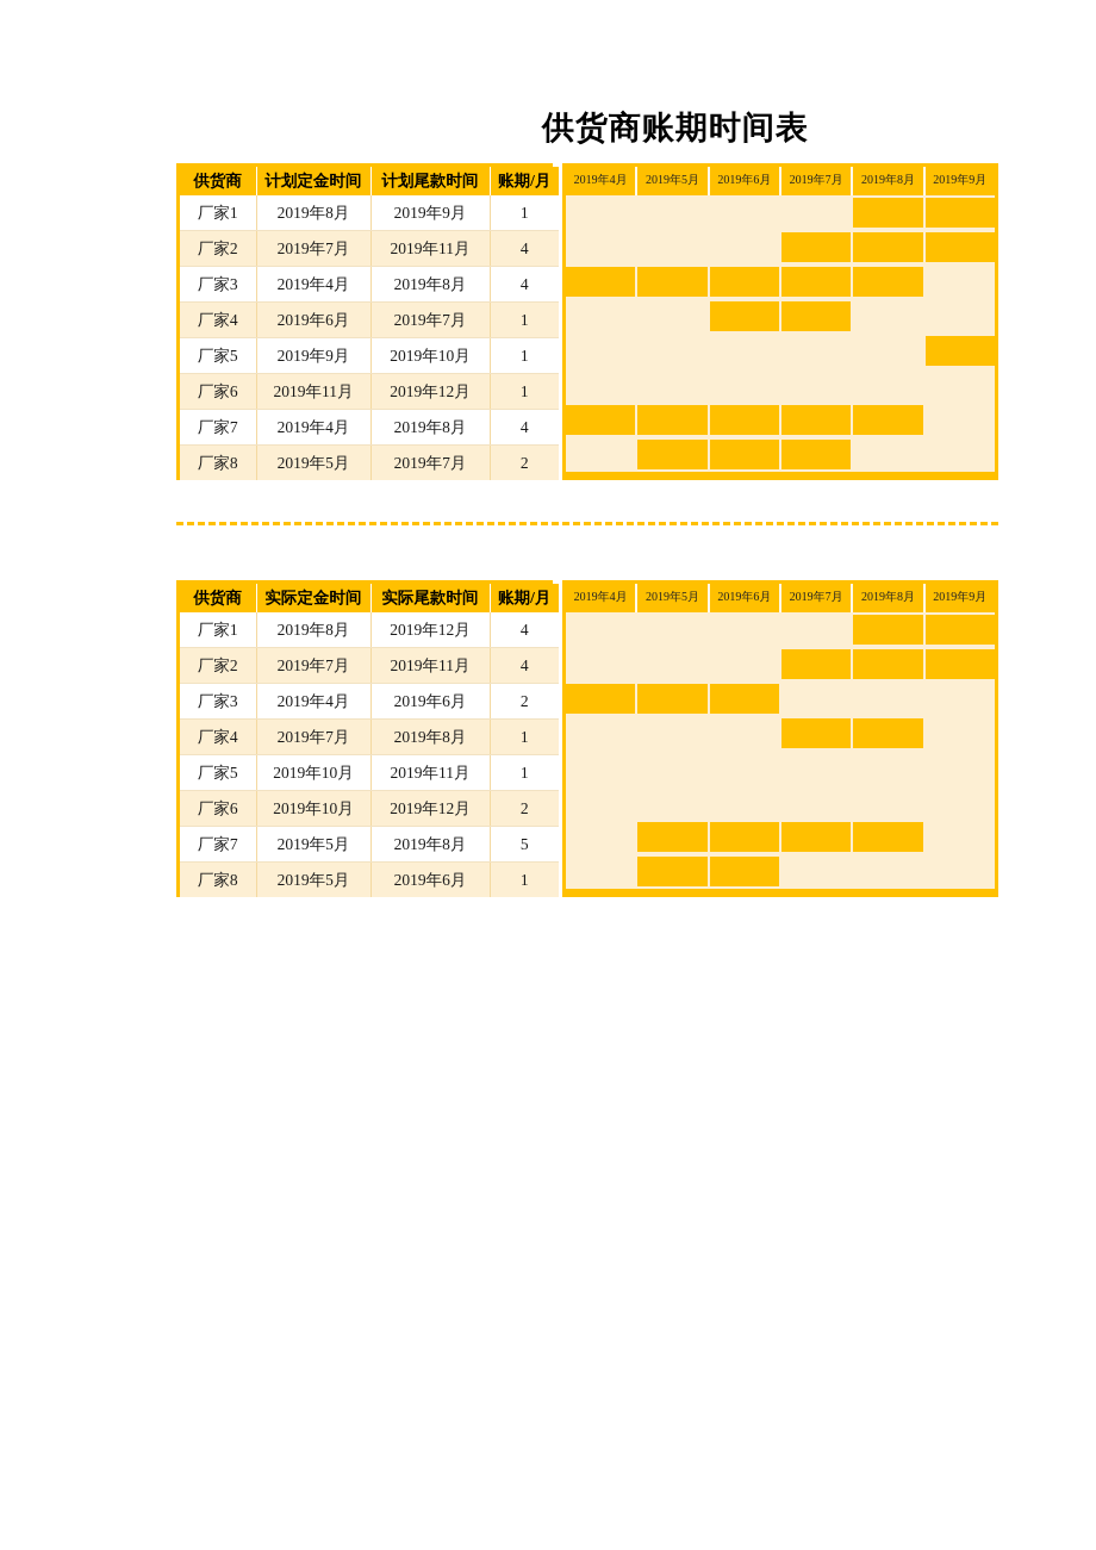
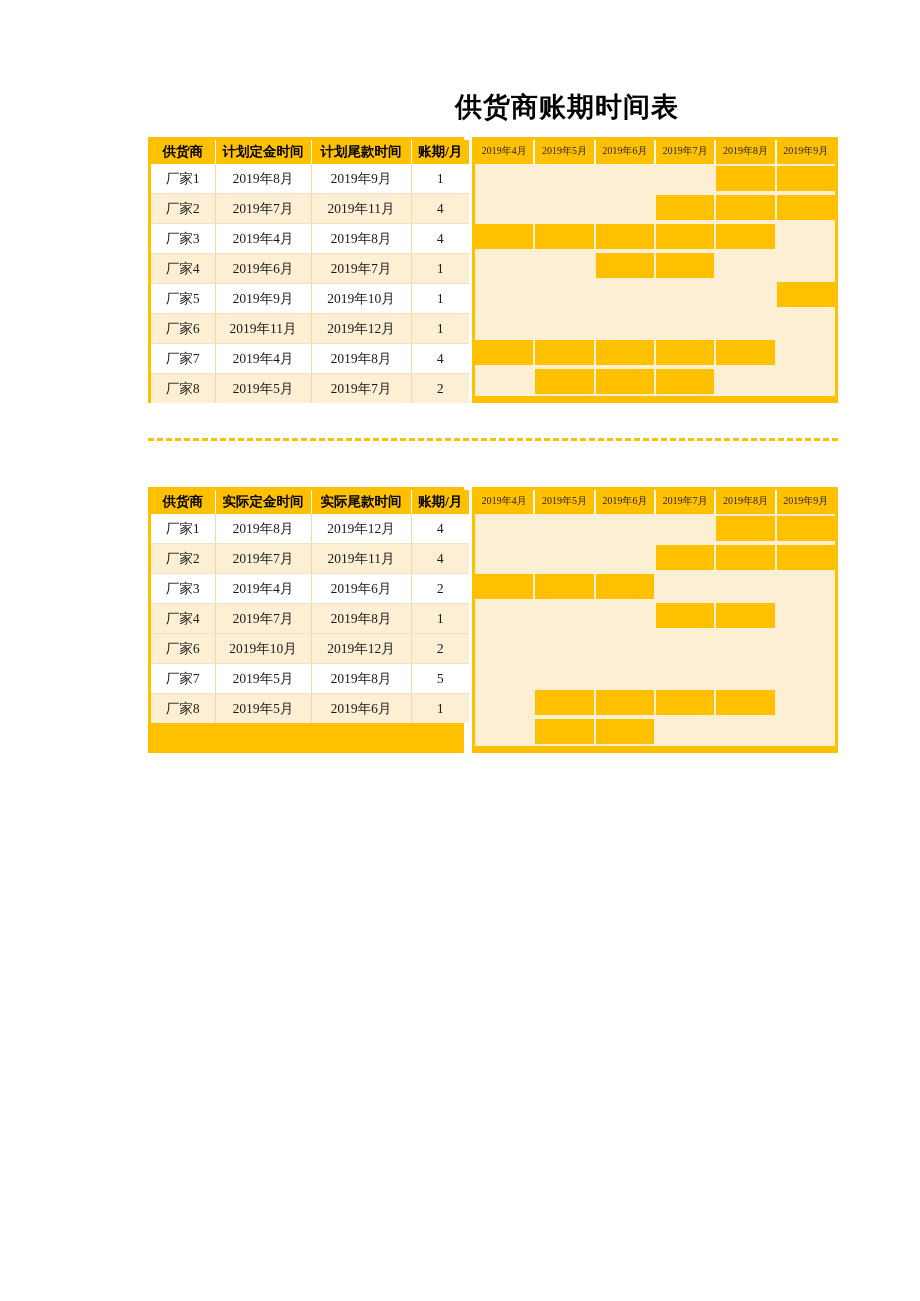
  供货商账期时间表
  供货商	计划定金时间	计划尾款时间	账期/月
  厂家1	2019年8月	2019年9月	1
  厂家2	2019年7月	2019年11月	4
  厂家3	2019年4月	2019年8月	4
  厂家4	2019年6月	2019年7月	1
  厂家5	2019年9月	2019年10月	1
  厂家6	2019年11月	2019年12月	1
  厂家7	2019年4月	2019年8月	4
  厂家8	2019年5月	2019年7月	2
  2019年4月
  2019年5月
  2019年6月
  2019年7月
  2019年8月
  2019年9月
  供货商	实际定金时间	实际尾款时间	账期/月
  厂家1	2019年8月	2019年12月	4
  厂家2	2019年7月	2019年11月	4
  厂家3	2019年4月	2019年6月	2
  厂家4	2019年7月	2019年8月	1
- 厂家5	2019年10月	2019年11月	1
  厂家6	2019年10月	2019年12月	2
  厂家7	2019年5月	2019年8月	5
  厂家8	2019年5月	2019年6月	1
  2019年4月
  2019年5月
  2019年6月
  2019年7月
  2019年8月
  2019年9月
